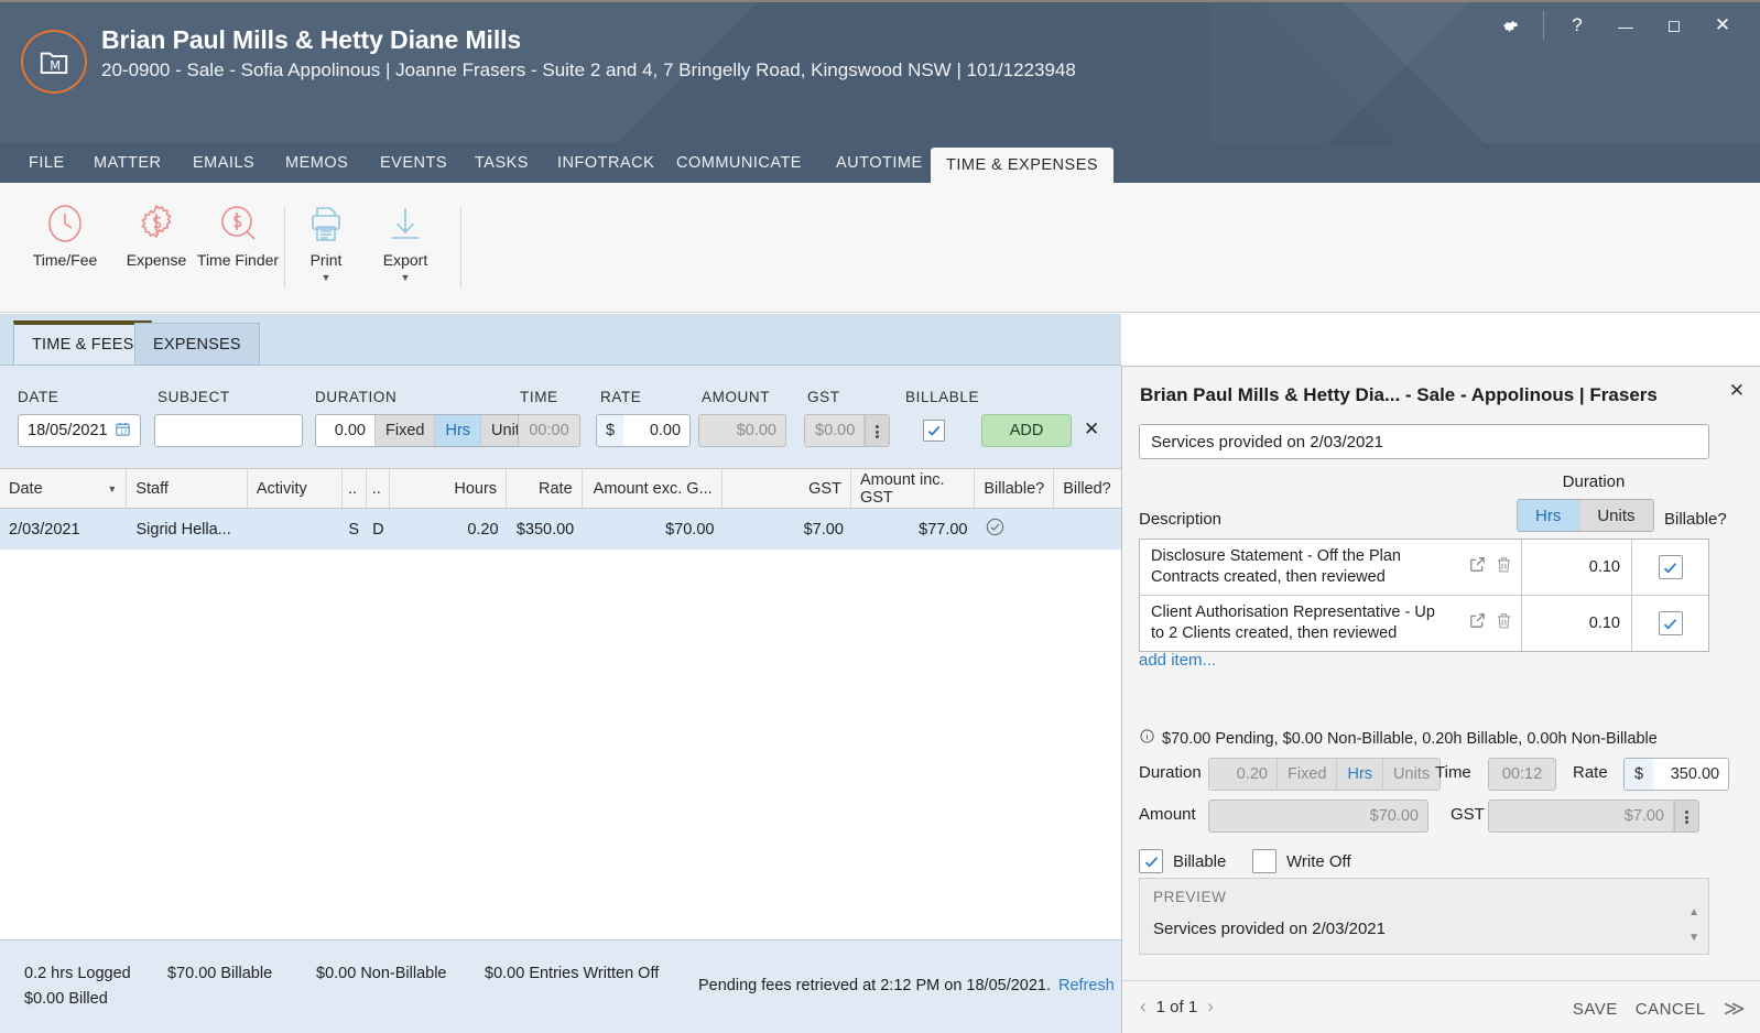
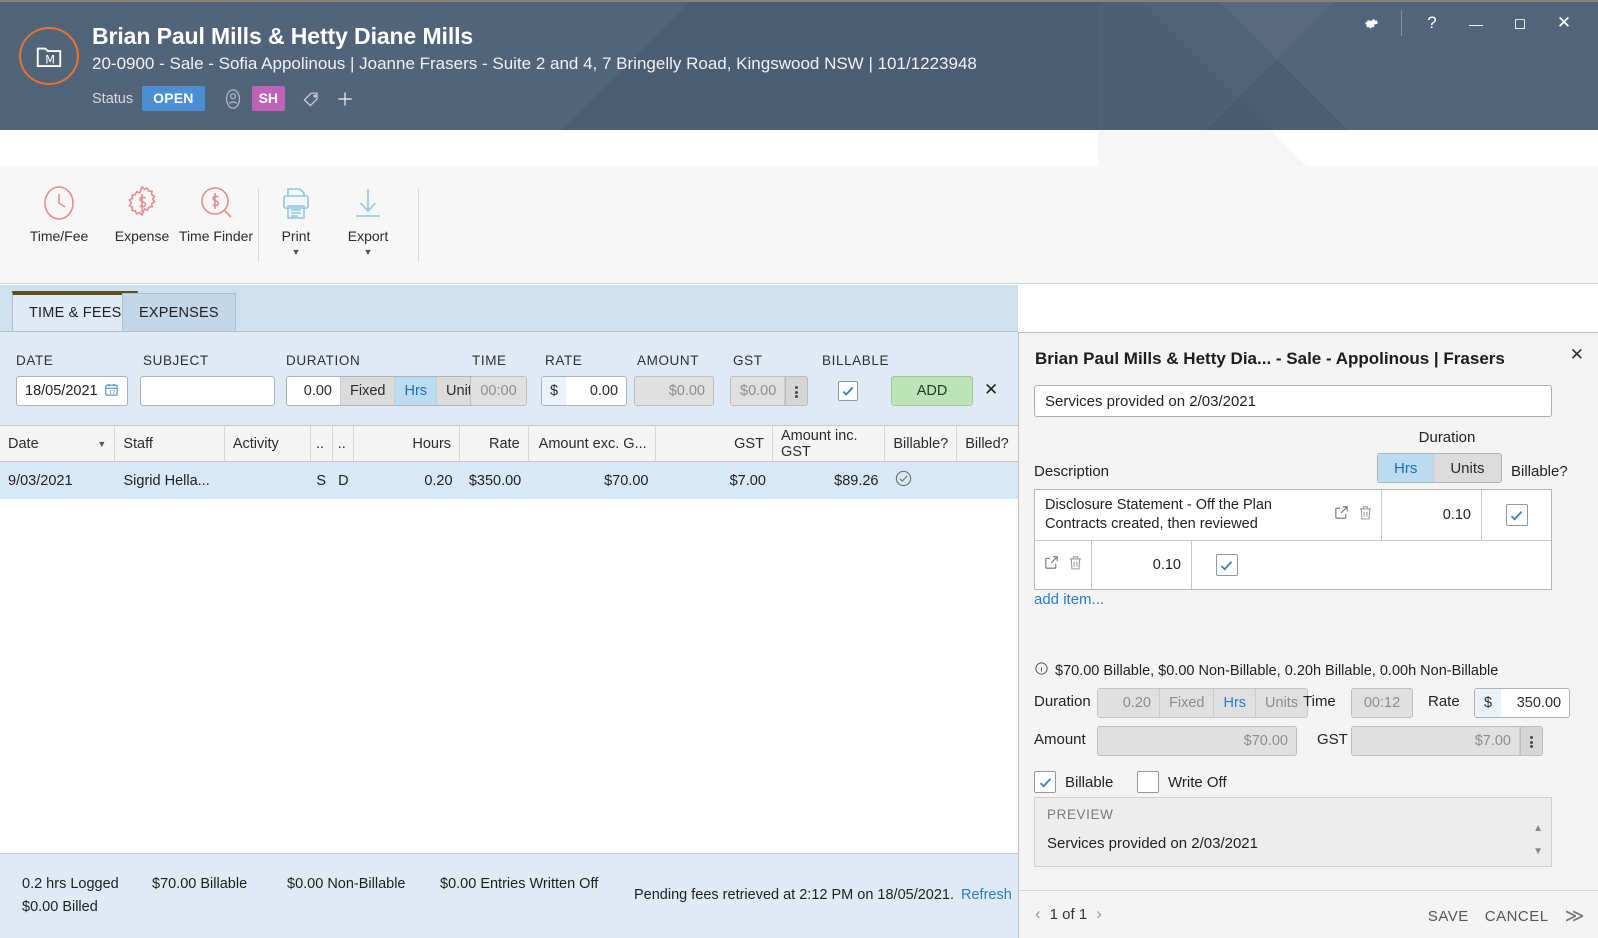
  M
  Brian Paul Mills & Hetty Diane Mills
  20-0900 - Sale - Sofia Appolinous | Joanne Frasers - Suite 2 and 4, 7 Bringelly Road, Kingswood NSW | 101/1223948
+ Status
+ OPEN
+ SH
  ?
  —
  ◻
  ✕
- FILE
- MATTER
- EMAILS
- MEMOS
- EVENTS
- TASKS
- INFOTRACK
- COMMUNICATE
- AUTOTIME
- TIME & EXPENSES
  Time/Fee
  Expense
  Time Finder
  Print
  ▼
  Export
  ▼
  TIME & FEES
  EXPENSES
  DATE
  SUBJECT
  DURATION
  TIME
  RATE
  AMOUNT
  GST
  BILLABLE
  18/05/2021
  0.00
  Fixed
  Hrs
  00:00
  $
  0.00
  $0.00
  $0.00
  ADD
  ✕
  Date
  ▼
  Staff
  Activity
  ..
  ..
  Hours
  Rate
  Amount exc. G...
  GST
  Amount inc. GST
  Billable?
  Billed?
- 2/03/2021
+ 9/03/2021
  Sigrid Hella...
  S
  D
  0.20
  $350.00
  $70.00
  $7.00
- $77.00
+ $89.26
  0.2 hrs Logged
  $0.00 Billed
  $70.00 Billable
  $0.00 Non-Billable
  $0.00 Entries Written Off
  Pending fees retrieved at 2:12 PM on 18/05/2021.
  Refresh
  Brian Paul Mills & Hetty Dia... - Sale - Appolinous | Frasers
  ✕
  Services provided on 2/03/2021
  Duration
  Description
  Billable?
  Hrs
  Units
  Disclosure Statement - Off the Plan Contracts created, then reviewed
  0.10
- Client Authorisation Representative - Up to 2 Clients created, then reviewed
  0.10
  add item...
- $70.00 Pending, $0.00 Non-Billable, 0.20h Billable, 0.00h Non-Billable
+ $70.00 Billable, $0.00 Non-Billable, 0.20h Billable, 0.00h Non-Billable
  Duration
  0.20
  Fixed
  Hrs
  Units
  Time
  00:12
  Rate
  $
  350.00
  Amount
  $70.00
  GST
  $7.00
  Billable
  Write Off
  PREVIEW
  Services provided on 2/03/2021
  ▲
  ▼
  ‹
  1 of 1
  ›
  SAVE
  CANCEL
  ≫
